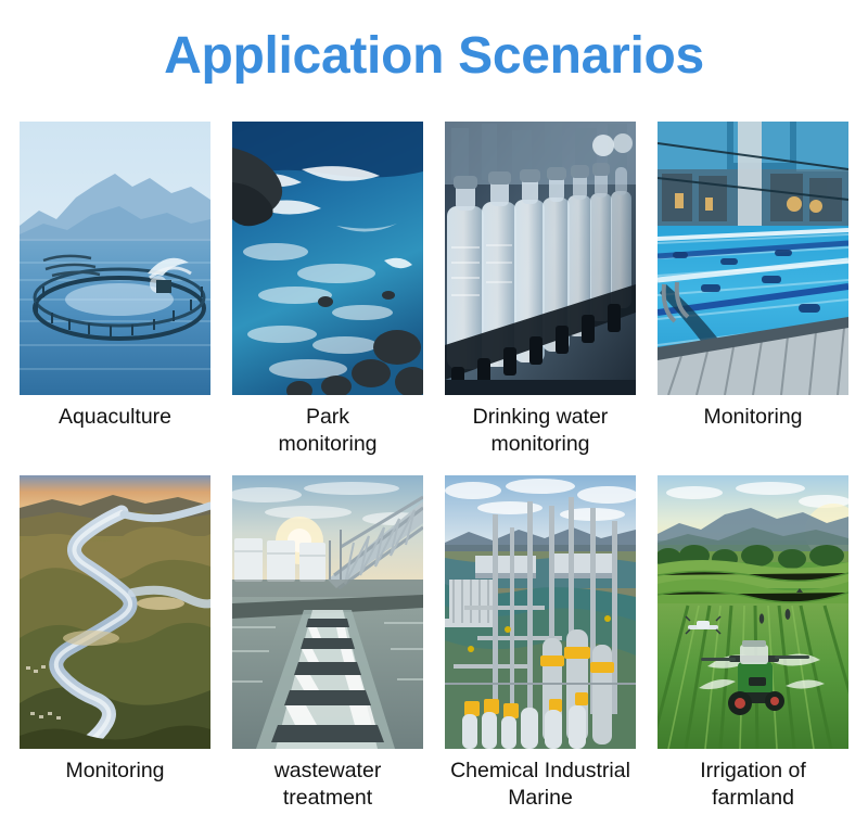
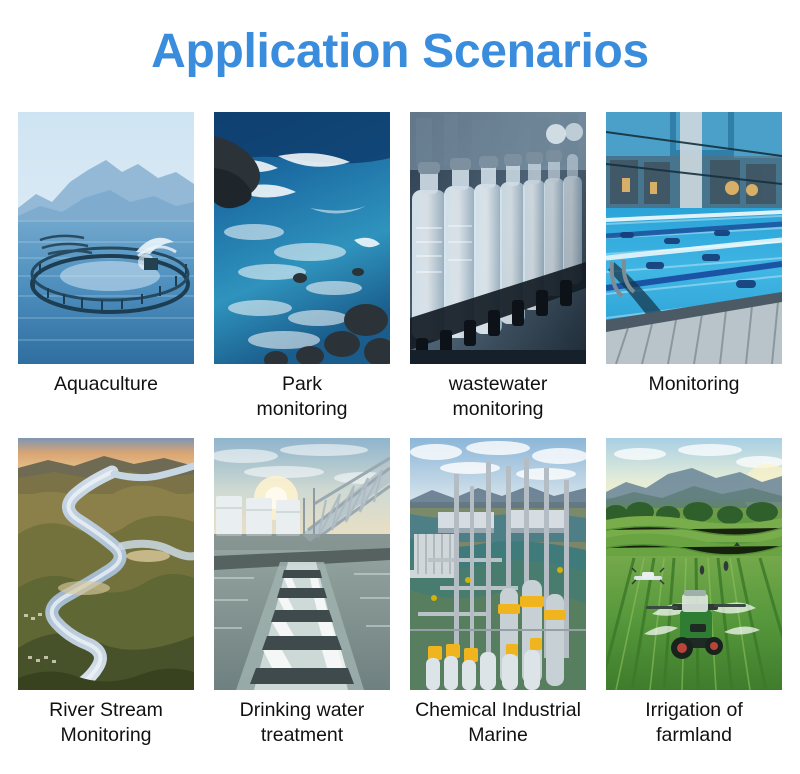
  Application Scenarios
  Aquaculture
  Park
  monitoring
- Drinking water
+ wastewater
  monitoring
  Monitoring
+ River Stream
  Monitoring
- wastewater
+ Drinking water
  treatment
  Chemical Industrial
  Marine
  Irrigation of
  farmland
